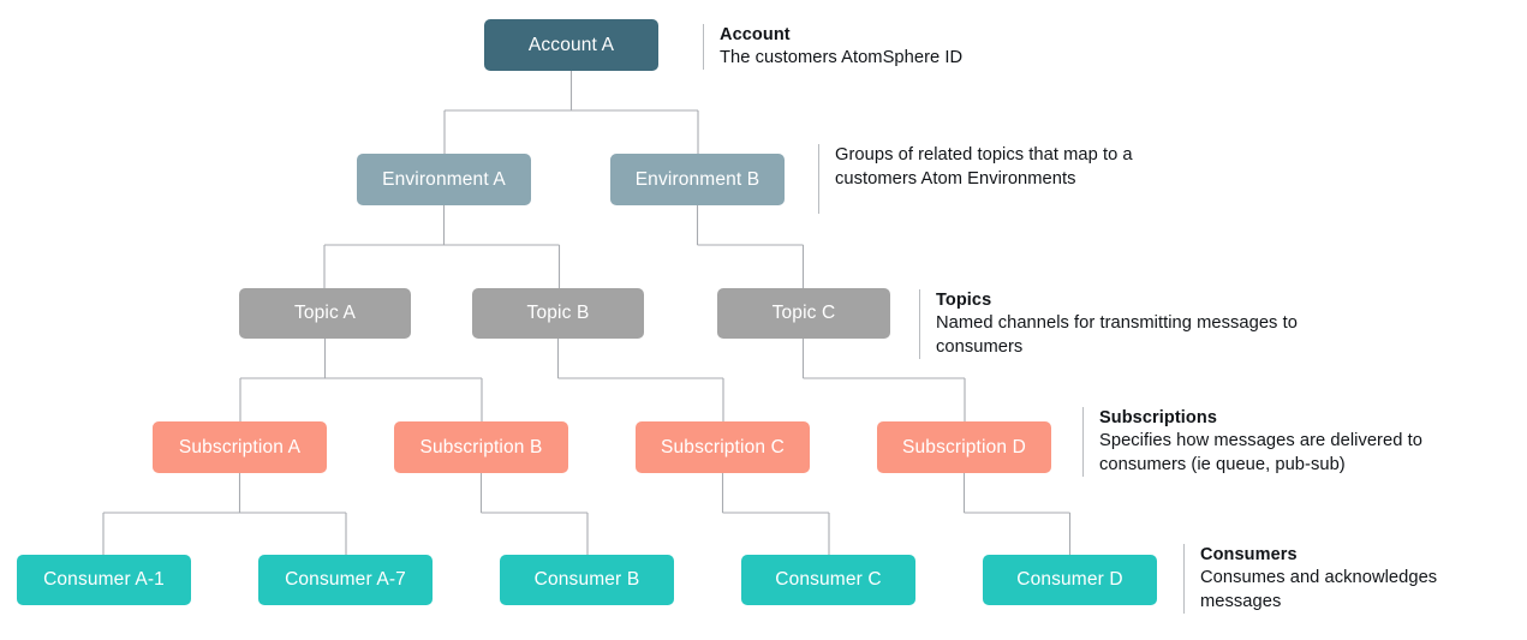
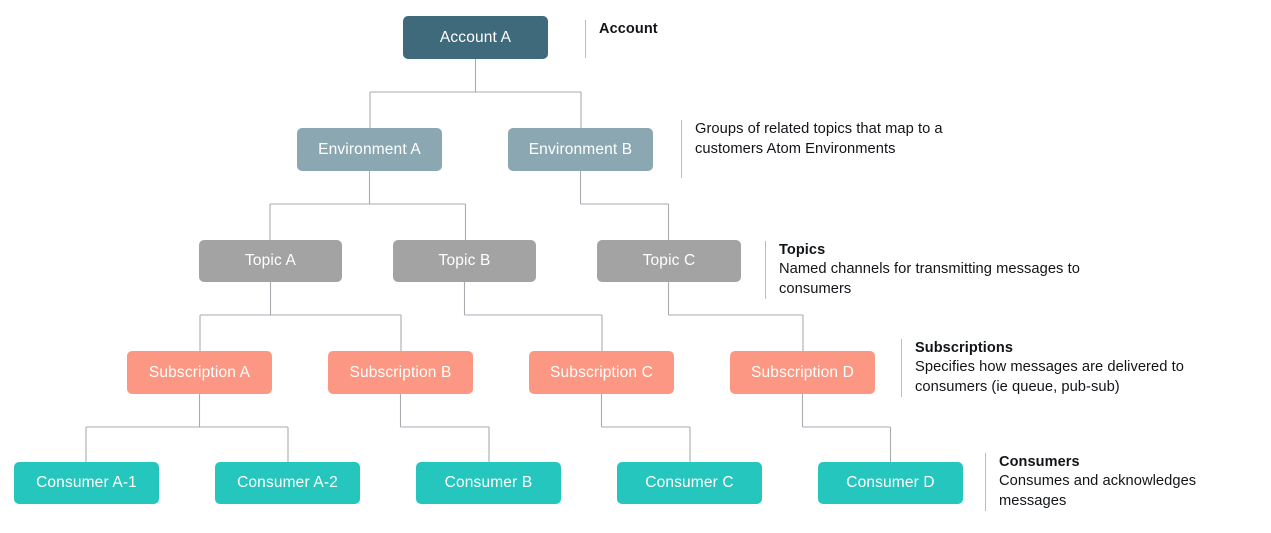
  Account A
  Environment A
  Environment B
  Topic A
  Topic B
  Topic C
  Subscription A
  Subscription B
  Subscription C
  Subscription D
  Consumer A-1
- Consumer A-7
+ Consumer A-2
  Consumer B
  Consumer C
  Consumer D
  Account
- The customers AtomSphere ID
  Groups of related topics that map to a
  customers Atom Environments
  Topics
  Named channels for transmitting messages to
  consumers
  Subscriptions
  Specifies how messages are delivered to
  consumers (ie queue, pub-sub)
  Consumers
  Consumes and acknowledges
  messages
